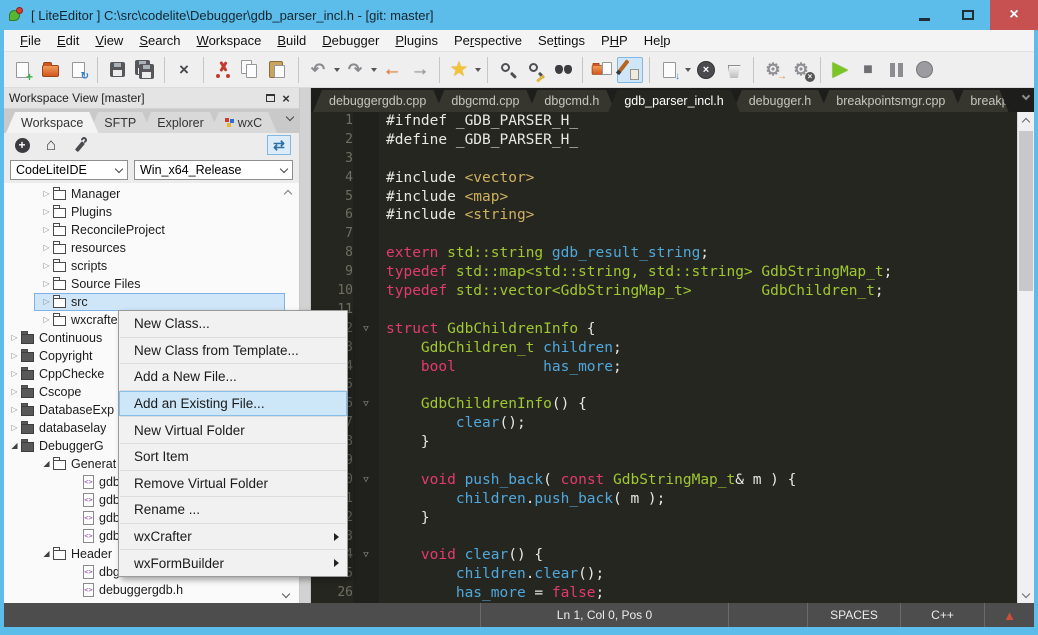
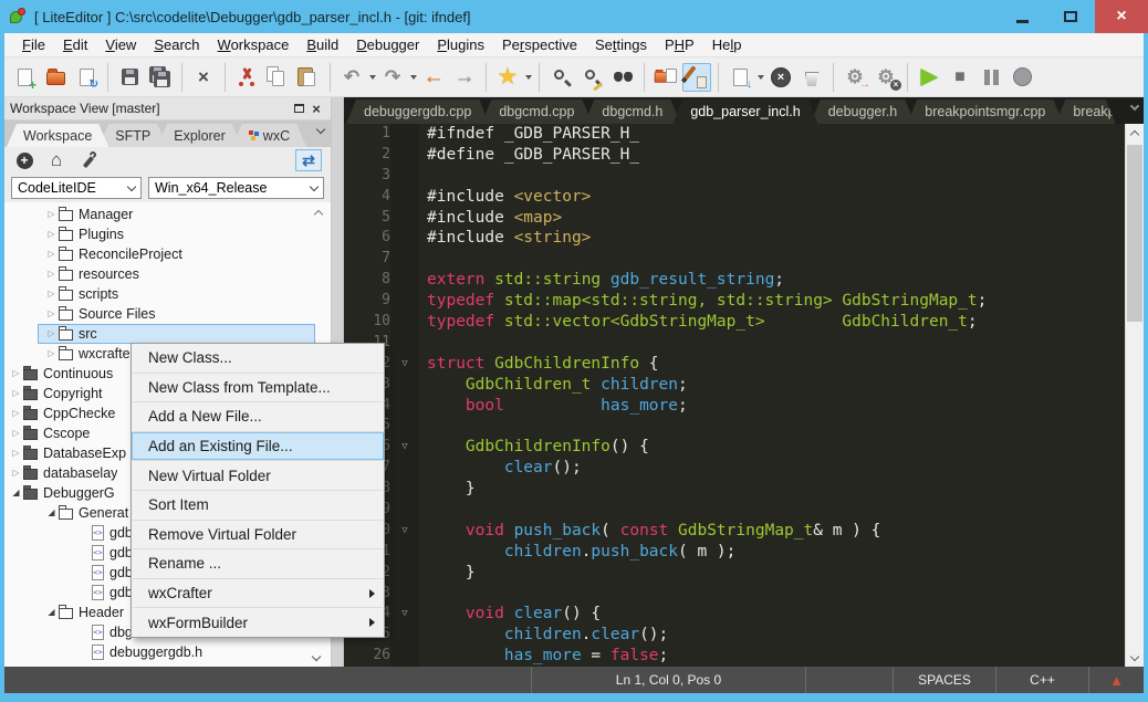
- [ LiteEditor ] C:\src\codelite\Debugger\gdb_parser_incl.h - [git: master]
+ [ LiteEditor ] C:\src\codelite\Debugger\gdb_parser_incl.h - [git: ifndef]
  ×
  File
  Edit
  View
  Search
  Workspace
  Build
  Debugger
  Plugins
  Perspective
  Settings
  PHP
  Help
  +
  ↻
  ×
  ↶
  ↷
  ←
  →
  ★
  ↓
  ×
  ⚙
  →
  ⚙
  ×
  ▶
  ■
  Workspace View [master]
  ×
  Workspace
  SFTP
  Explorer
  wxC
  +
  ⌂
  ⇄
  CodeLiteIDE
  Win_x64_Release
  ▷
  Manager
  ▷
  Plugins
  ▷
  ReconcileProject
  ▷
  resources
  ▷
  scripts
  ▷
  Source Files
  ▷
  src
  ▷
  wxcrafte
  ▷
  Continuous
  ▷
  Copyright
  ▷
  CppChecke
  ▷
  Cscope
  ▷
  DatabaseExp
  ▷
  databaselay
  ◢
  DebuggerG
  ◢
  Generat
  <>
  gdb
  <>
  gdb
  <>
  gdb
  <>
  gdb
  ◢
  Header
  <>
  dbg
  <>
  debuggergdb.h
  debuggergdb.cpp
  dbgcmd.cpp
  dbgcmd.h
  gdb_parser_incl.h
  debugger.h
  breakpointsmgr.cpp
  break
  1
  #ifndef _GDB_PARSER_H_
  2
  #define _GDB_PARSER_H_
  3
  4
  #include <vector>
  5
  #include <map>
  6
  #include <string>
  7
  8
  extern std::string gdb_result_string;
  9
  typedef std::map<std::string, std::string> GdbStringMap_t;
  10
  typedef std::vector<GdbStringMap_t> GdbChildren_t;
  ▽
  struct GdbChildrenInfo {
  GdbChildren_t children;
  bool has_more;
  ▽
  GdbChildrenInfo() {
  clear();
  }
  ▽
  void push_back( const GdbStringMap_t& m ) {
  children.push_back( m );
  }
  ▽
  void clear() {
  children.clear();
  26
  has_more = false;
  Ln 1, Col 0, Pos 0
  SPACES
  C++
  ▲
  New Class...
  New Class from Template...
  Add a New File...
  Add an Existing File...
  New Virtual Folder
  Sort Item
  Remove Virtual Folder
  Rename ...
  wxCrafter
  wxFormBuilder
